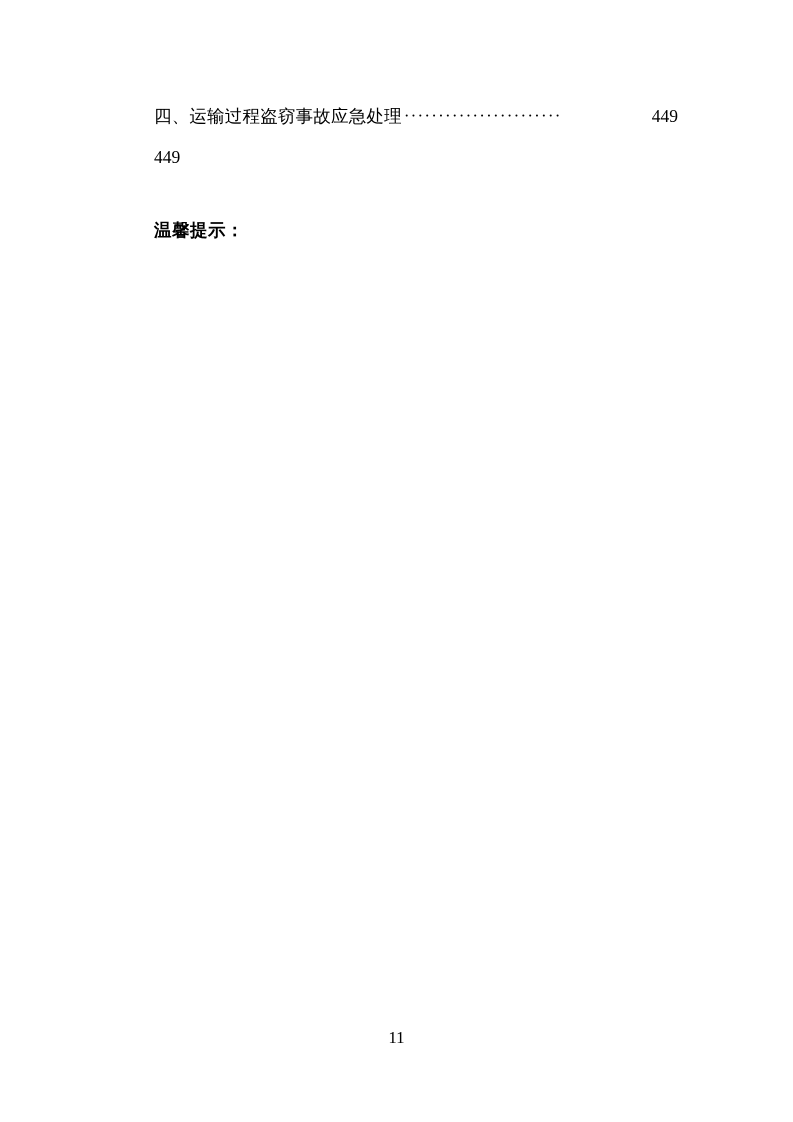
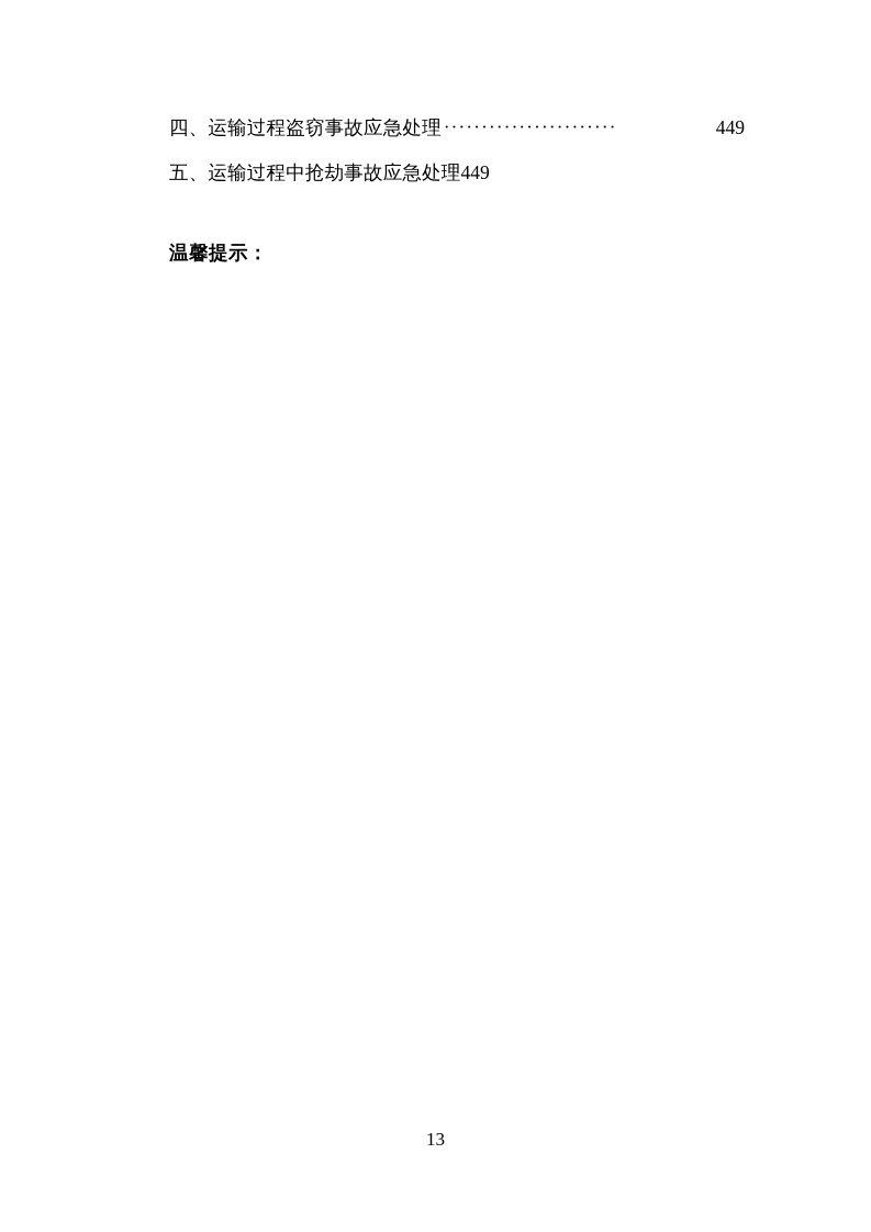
  四、运输过程盗窃事故应急处理
  ·······················
  449
+ 五、运输过程中抢劫事故应急处理
  449
  温馨提示：
- 11
+ 13
